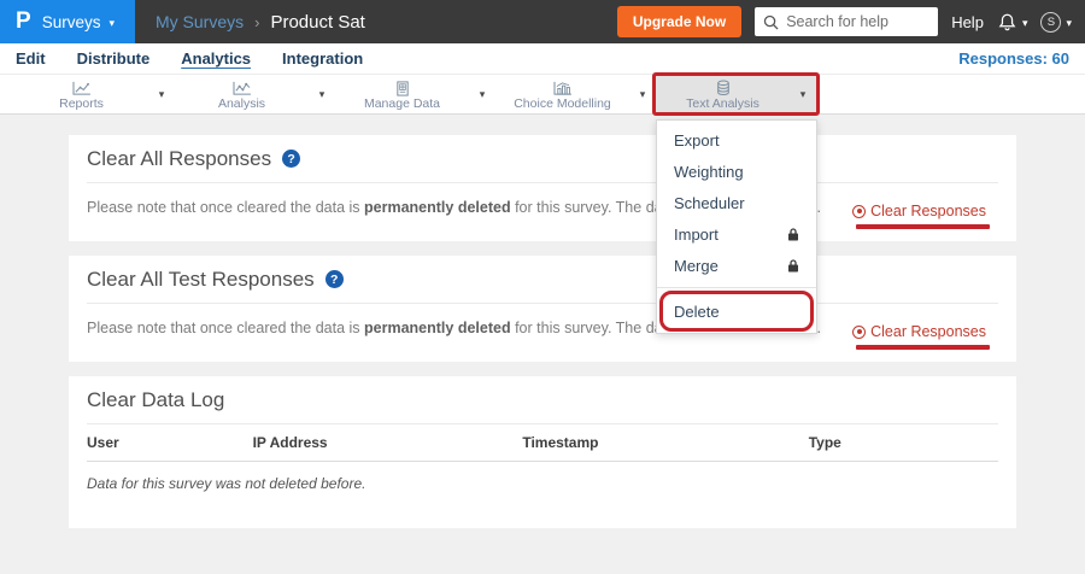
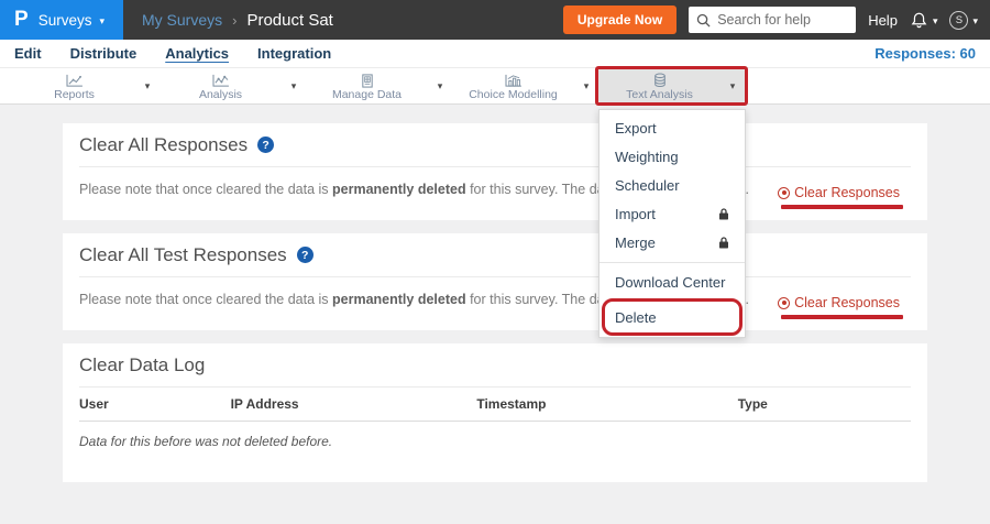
  P
  Surveys
  ▾
  My Surveys
  ›
  Product Sat
  Upgrade Now
  Search for help
  Help
  ▾
  S
  ▾
  Edit
  Distribute
  Analytics
  Integration
  Responses: 60
  Reports
  ▾
  Analysis
  ▾
  Manage Data
  ▾
  Choice Modelling
  ▾
  Text Analysis
  ▾
  Export
  Weighting
  Scheduler
  Import
  Merge
+ Download Center
  Delete
  Clear All Responses
  ?
  Please note that once cleared the data is permanently deleted for this survey. The d.
  Clear Responses
  Clear All Test Responses
  ?
  Please note that once cleared the data is permanently deleted for this survey. The d.
  Clear Responses
  Clear Data Log
  User
  IP Address
  Timestamp
  Type
- Data for this survey was not deleted before.
+ Data for this before was not deleted before.
